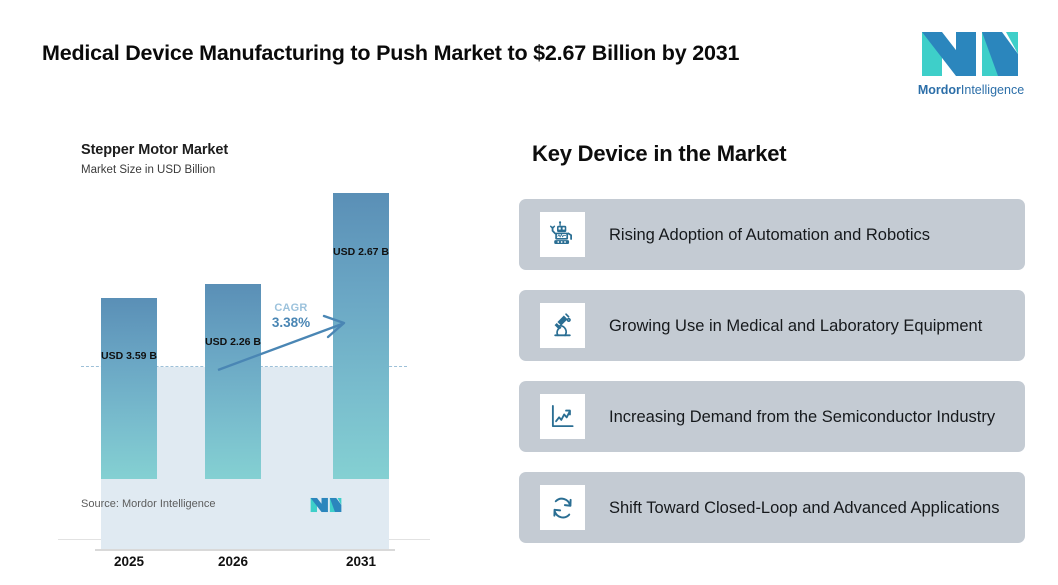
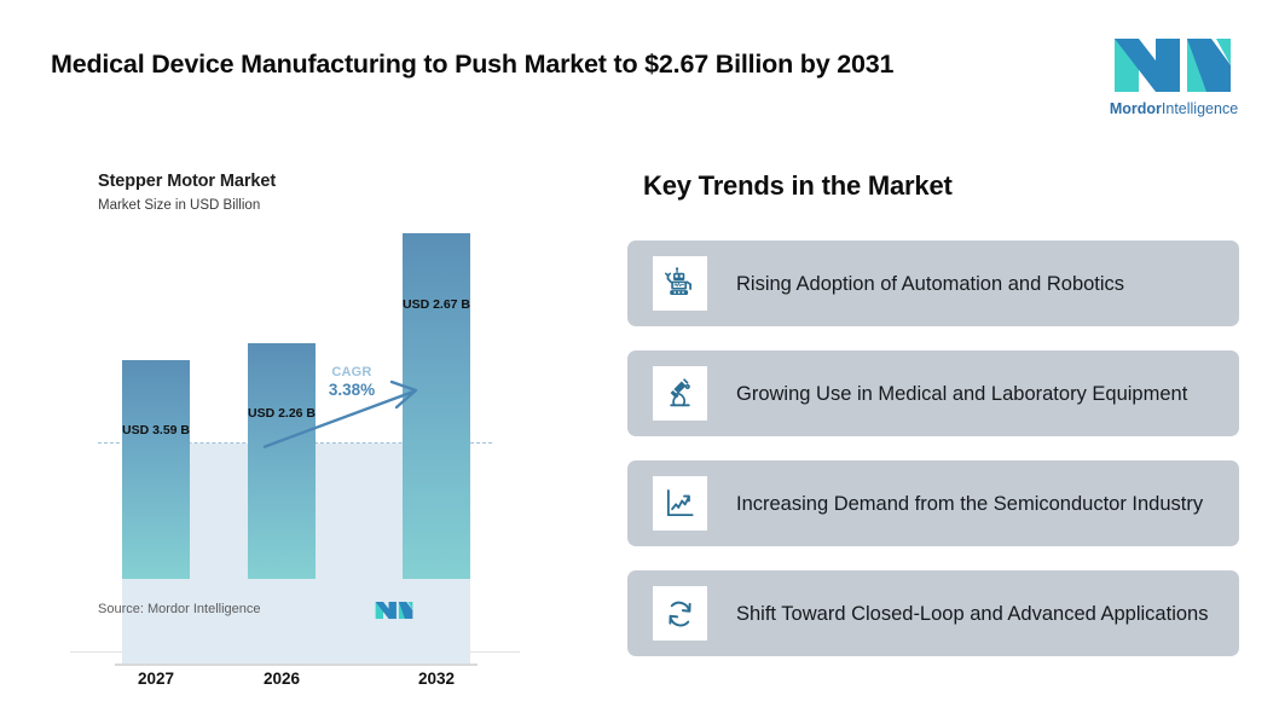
  Medical Device Manufacturing to Push Market to $2.67 Billion by 2031
  MordorIntelligence
  Stepper Motor Market
  Market Size in USD Billion
  USD 3.59 B
  USD 2.26 B
  USD 2.67 B
  CAGR
  3.38%
- 2025
+ 2027
  2026
- 2031
+ 2032
  Source: Mordor Intelligence
- Key Device in the Market
+ Key Trends in the Market
  Rising Adoption of Automation and Robotics
  Growing Use in Medical and Laboratory Equipment
  Increasing Demand from the Semiconductor Industry
  Shift Toward Closed-Loop and Advanced Applications
